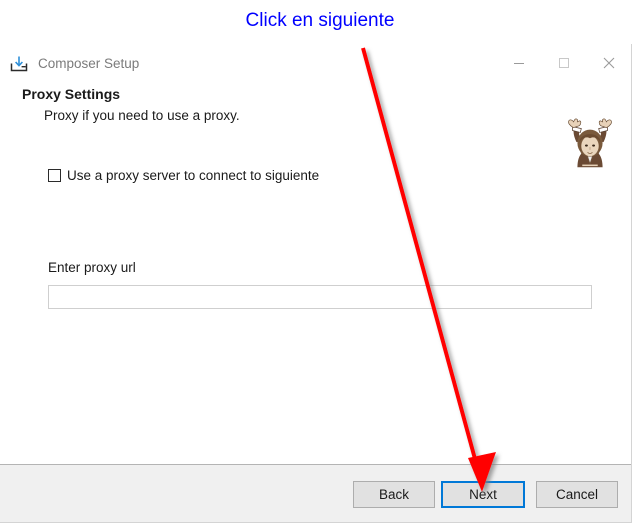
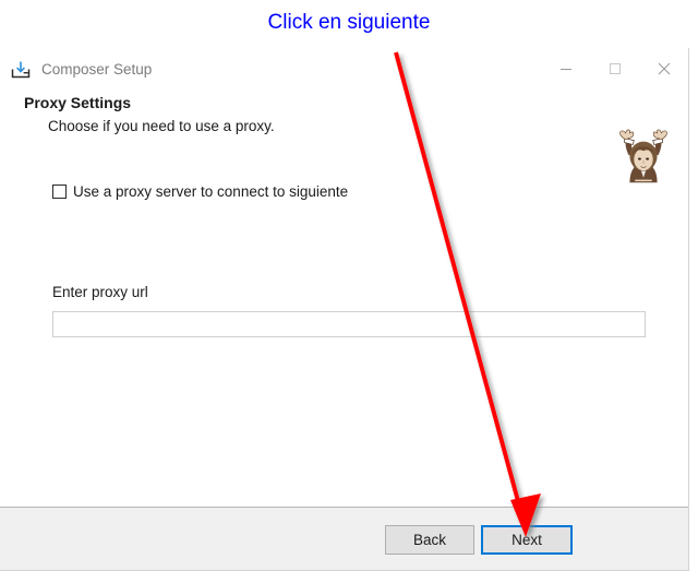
  Click en siguiente
  Composer Setup
  Proxy Settings
- Proxy if you need to use a proxy.
+ Choose if you need to use a proxy.
  Use a proxy server to connect to siguiente
  Enter proxy url
  Back
  Next
- Cancel
